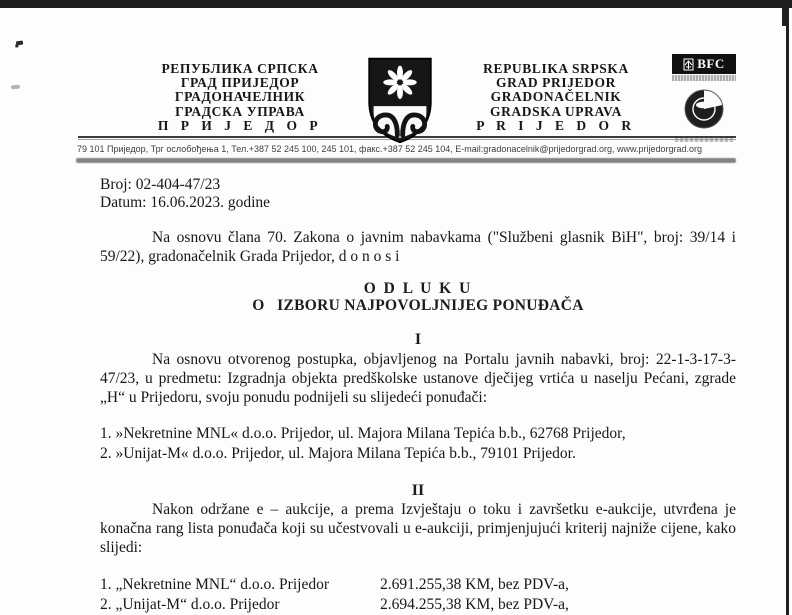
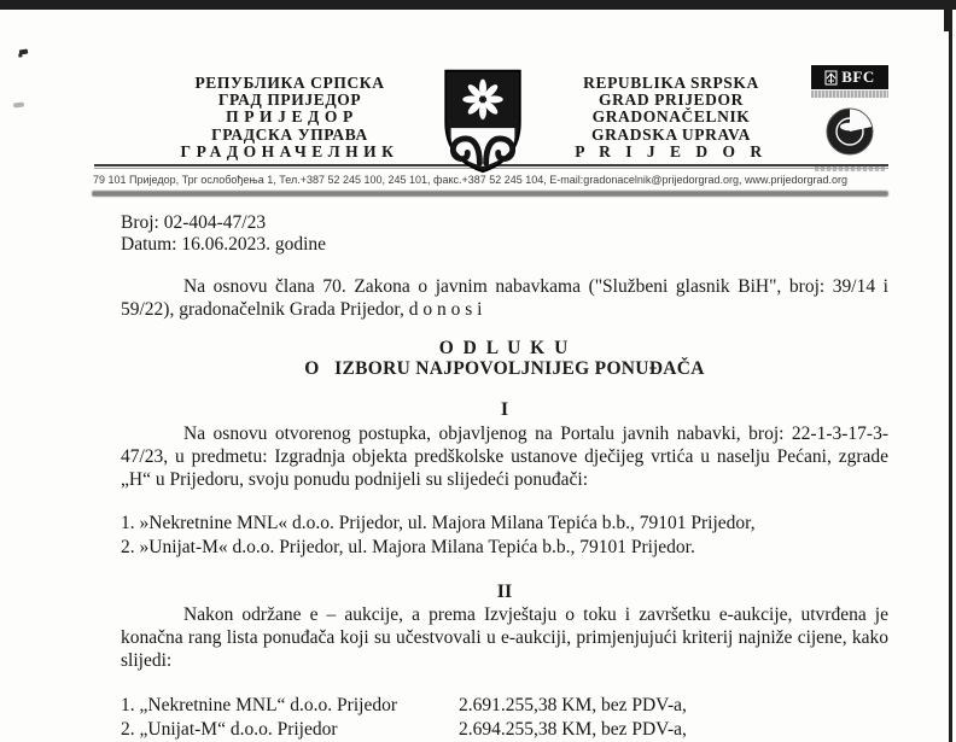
  РЕПУБЛИКА СРПСКА
  ГРАД ПРИЈЕДОР
- ГРАДОНАЧЕЛНИК
+ П Р И Ј Е Д О Р
  ГРАДСКА УПРАВА
- П Р И Ј Е Д О Р
+ ГРАДОНАЧЕЛНИК
  REPUBLIKA SRPSKA
  GRAD PRIJEDOR
  GRADONAČELNIK
  GRADSKA UPRAVA
  P R I J E D O R
  BFC
  79 101 Приједор, Трг ослобођења 1, Тел.+387 52 245 100, 245 101, факс.+387 52 245 104, E-mail:gradonacelnik@prijedorgrad.org, www.prijedorgrad.org
  Broj: 02-404-47/23
  Datum: 16.06.2023. godine
  Na osnovu člana 70. Zakona o javnim nabavkama ("Službeni glasnik BiH", broj: 39/14 i 59/22), gradonačelnik Grada Prijedor, d o n o s i
  O D L U K U
  O IZBORU NAJPOVOLJNIJEG PONUĐAČA
  I
  Na osnovu otvorenog postupka, objavljenog na Portalu javnih nabavki, broj: 22-1-3-17-3-47/23, u predmetu: Izgradnja objekta predškolske ustanove dječijeg vrtića u naselju Pećani, zgrade „H“ u Prijedoru, svoju ponudu podnijeli su slijedeći ponuđači:
- 1. »Nekretnine MNL« d.o.o. Prijedor, ul. Majora Milana Tepića b.b., 62768 Prijedor,
+ 1. »Nekretnine MNL« d.o.o. Prijedor, ul. Majora Milana Tepića b.b., 79101 Prijedor,
  2. »Unijat-M« d.o.o. Prijedor, ul. Majora Milana Tepića b.b., 79101 Prijedor.
  II
  Nakon održane e – aukcije, a prema Izvještaju o toku i završetku e-aukcije, utvrđena je konačna rang lista ponuđača koji su učestvovali u e-aukciji, primjenjujući kriterij najniže cijene, kako slijedi:
  1. „Nekretnine MNL“ d.o.o. Prijedor
  2.691.255,38 KM, bez PDV-a,
  2. „Unijat-M“ d.o.o. Prijedor
  2.694.255,38 KM, bez PDV-a,
